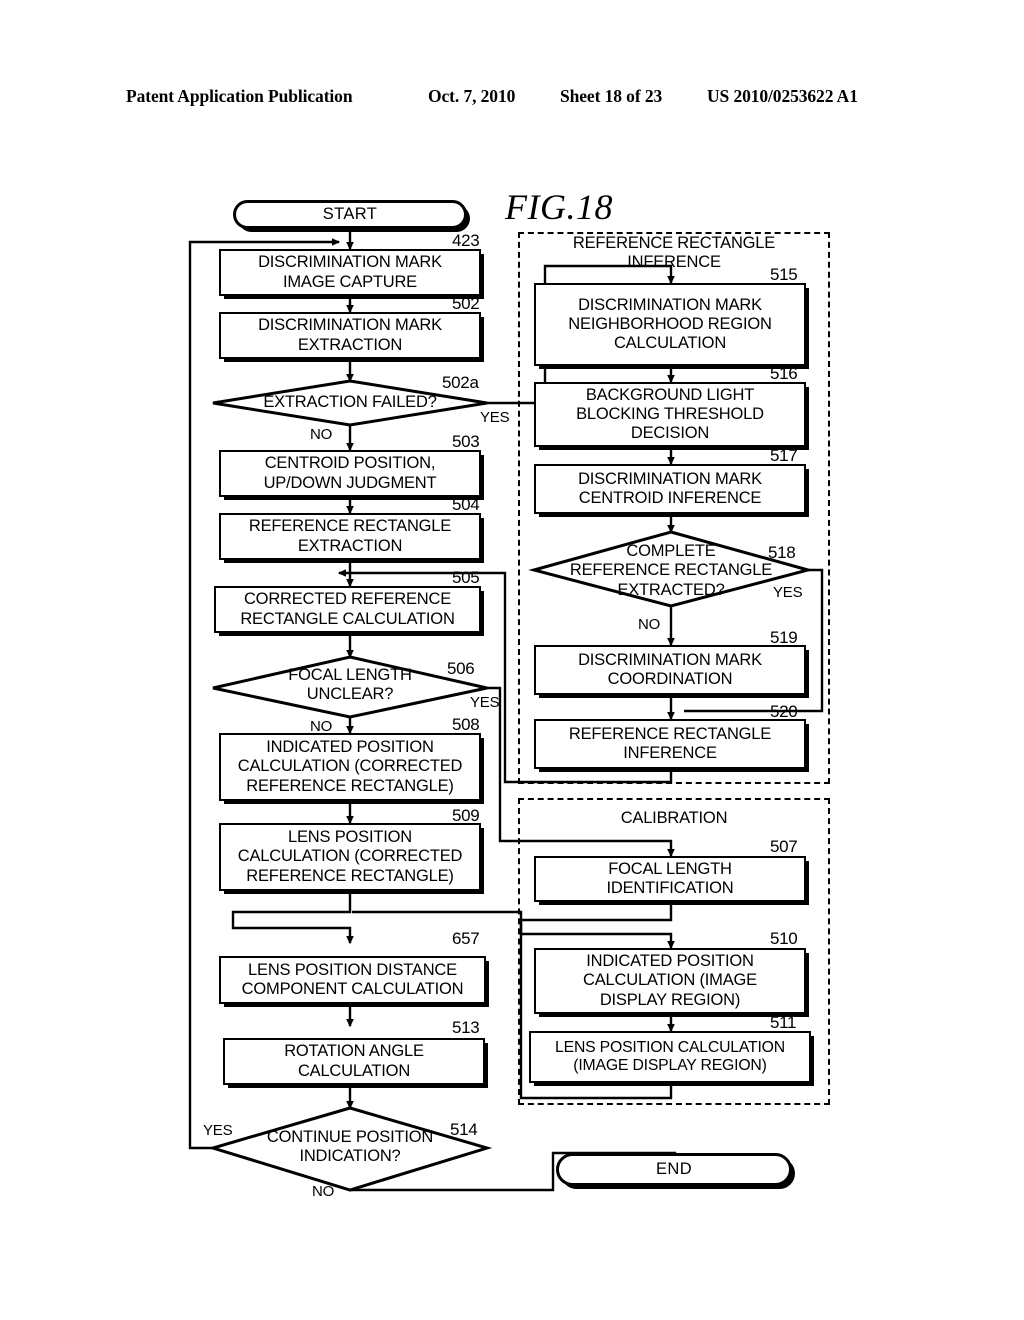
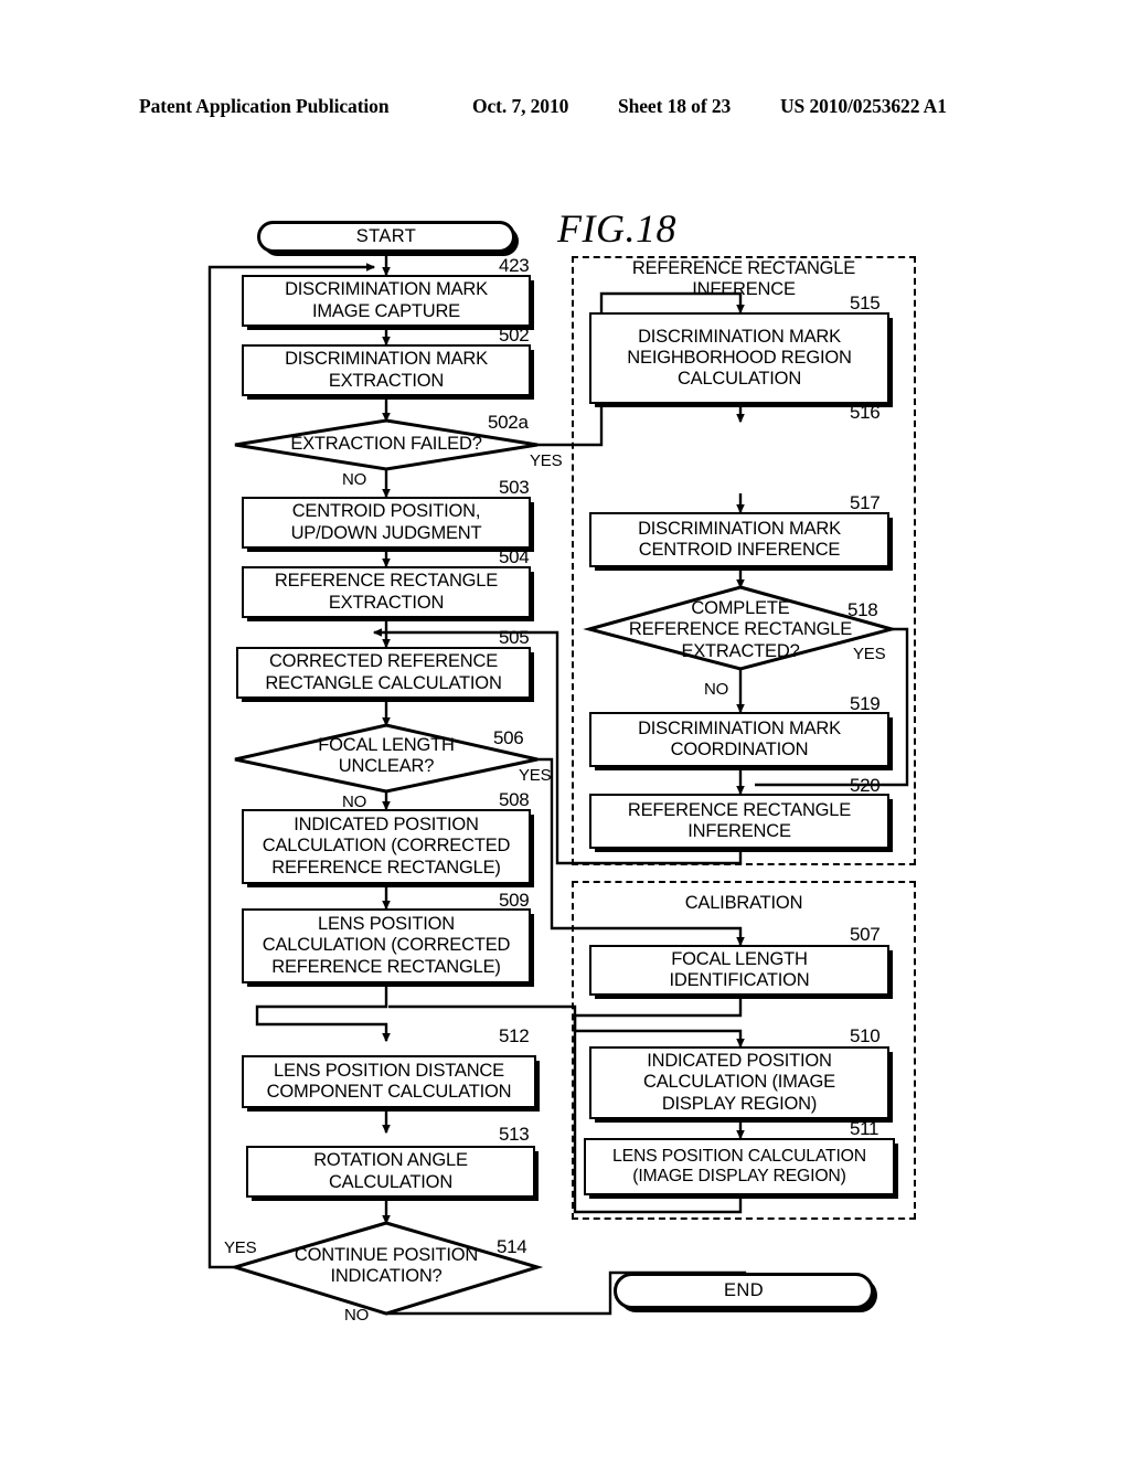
  Patent Application Publication
  Oct. 7, 2010
  Sheet 18 of 23
  US 2010/0253622 A1
  FIG.18
  REFERENCE RECTANGLE
  INFERENCE
  CALIBRATION
  START
  END
  DISCRIMINATION MARK
  IMAGE CAPTURE
  423
  DISCRIMINATION MARK
  EXTRACTION
  502
  EXTRACTION FAILED?
  502a
  CENTROID POSITION,
  UP/DOWN JUDGMENT
  503
  REFERENCE RECTANGLE
  EXTRACTION
  504
  CORRECTED REFERENCE
  RECTANGLE CALCULATION
  505
  FOCAL LENGTH
  UNCLEAR?
  506
  INDICATED POSITION
  CALCULATION (CORRECTED
  REFERENCE RECTANGLE)
  508
  LENS POSITION
  CALCULATION (CORRECTED
  REFERENCE RECTANGLE)
  509
  LENS POSITION DISTANCE
  COMPONENT CALCULATION
- 657
+ 512
  ROTATION ANGLE
  CALCULATION
  513
  CONTINUE POSITION
  INDICATION?
  514
  DISCRIMINATION MARK
  NEIGHBORHOOD REGION
  CALCULATION
  515
- BACKGROUND LIGHT
- BLOCKING THRESHOLD
- DECISION
  516
  DISCRIMINATION MARK
  CENTROID INFERENCE
  517
  COMPLETE
  REFERENCE RECTANGLE
  EXTRACTED?
  518
  DISCRIMINATION MARK
  COORDINATION
  519
  REFERENCE RECTANGLE
  INFERENCE
  520
  FOCAL LENGTH
  IDENTIFICATION
  507
  INDICATED POSITION
  CALCULATION (IMAGE
  DISPLAY REGION)
  510
  LENS POSITION CALCULATION
  (IMAGE DISPLAY REGION)
  511
  YES
  NO
  YES
  NO
  YES
  NO
  YES
  NO
